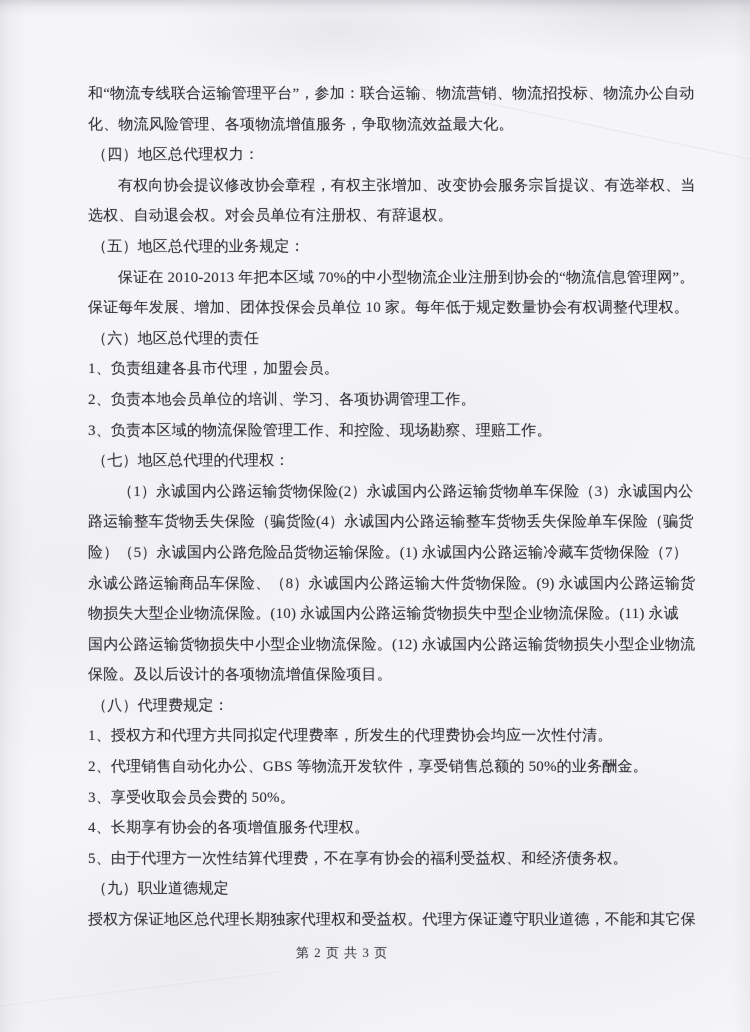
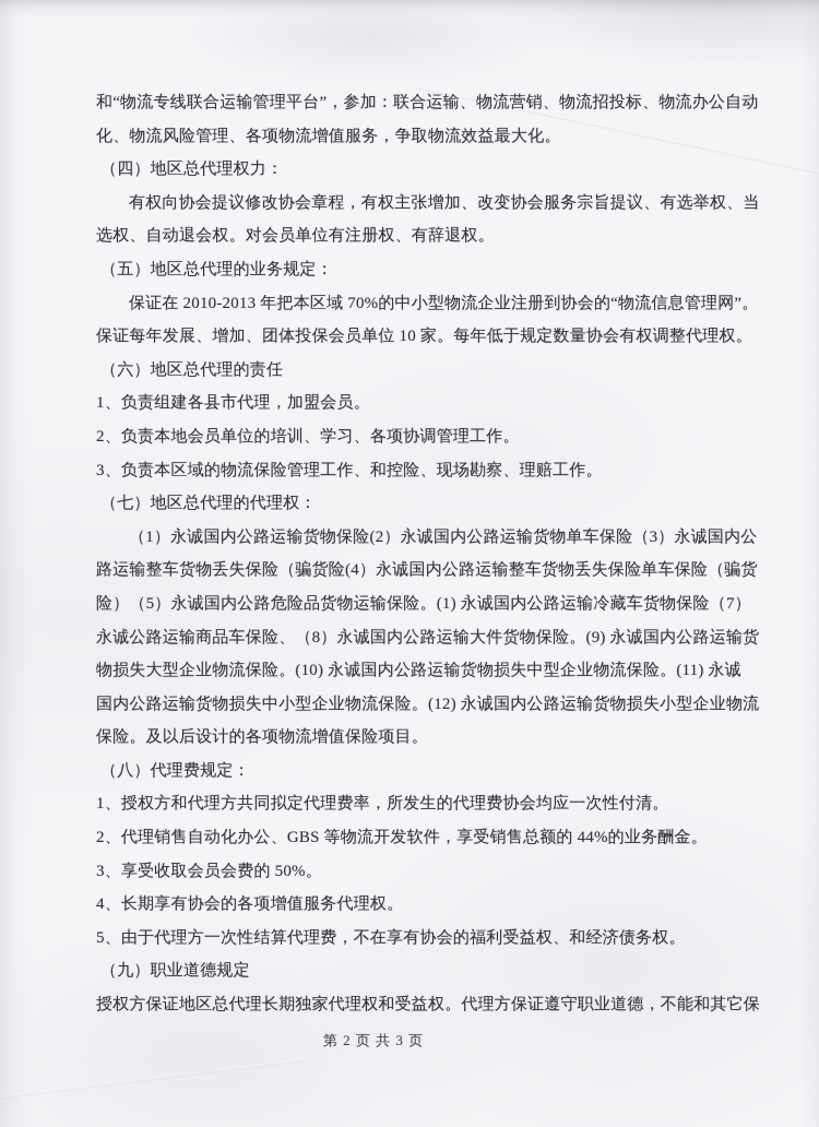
  和“物流专线联合运输管理平台”，参加：联合运输、物流营销、物流招投标、物流办公自动
  化、物流风险管理、各项物流增值服务，争取物流效益最大化。
  （四）地区总代理权力：
  有权向协会提议修改协会章程，有权主张增加、改变协会服务宗旨提议、有选举权、当
  选权、自动退会权。对会员单位有注册权、有辞退权。
  （五）地区总代理的业务规定：
  保证在 2010-2013 年把本区域 70%的中小型物流企业注册到协会的“物流信息管理网”。
  保证每年发展、增加、团体投保会员单位 10 家。每年低于规定数量协会有权调整代理权。
  （六）地区总代理的责任
  1、负责组建各县市代理，加盟会员。
  2、负责本地会员单位的培训、学习、各项协调管理工作。
  3、负责本区域的物流保险管理工作、和控险、现场勘察、理赔工作。
  （七）地区总代理的代理权：
  （1）永诚国内公路运输货物保险(2）永诚国内公路运输货物单车保险（3）永诚国内公
  路运输整车货物丢失保险（骗货险(4）永诚国内公路运输整车货物丢失保险单车保险（骗货
  险）（5）永诚国内公路危险品货物运输保险。(1) 永诚国内公路运输冷藏车货物保险（7）
  永诚公路运输商品车保险、（8）永诚国内公路运输大件货物保险。(9) 永诚国内公路运输货
  物损失大型企业物流保险。(10) 永诚国内公路运输货物损失中型企业物流保险。(11) 永诚
  国内公路运输货物损失中小型企业物流保险。(12) 永诚国内公路运输货物损失小型企业物流
  保险。及以后设计的各项物流增值保险项目。
  （八）代理费规定：
  1、授权方和代理方共同拟定代理费率，所发生的代理费协会均应一次性付清。
- 2、代理销售自动化办公、GBS 等物流开发软件，享受销售总额的 50%的业务酬金。
+ 2、代理销售自动化办公、GBS 等物流开发软件，享受销售总额的 44%的业务酬金。
  3、享受收取会员会费的 50%。
  4、长期享有协会的各项增值服务代理权。
  5、由于代理方一次性结算代理费，不在享有协会的福利受益权、和经济债务权。
  （九）职业道德规定
  授权方保证地区总代理长期独家代理权和受益权。代理方保证遵守职业道德，不能和其它保
  第 2 页 共 3 页
